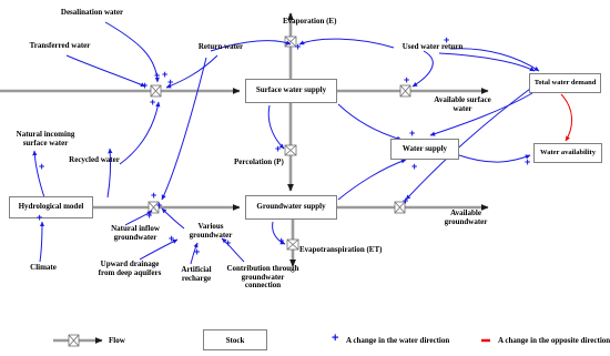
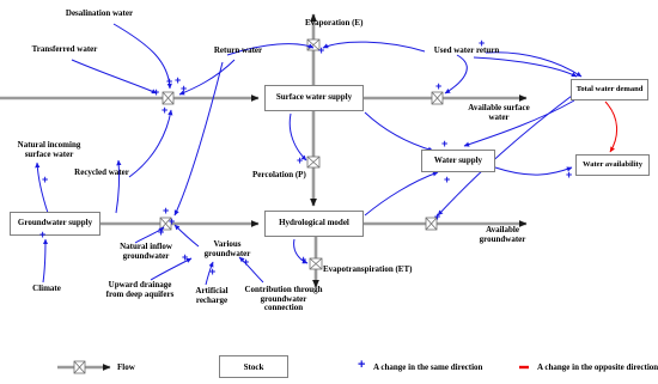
  Surface water supply
- Groundwater supply
+ Hydrological model
  Water supply
- Hydrological model
+ Groundwater supply
  Desalination water
  Transferred water
  Return water
  Used water return
  Natural incoming
  surface water
  Recycled water
  Climate
  Natural inflow
  groundwater
  Various
  groundwater
  Upward drainage
  from deep aquifers
  Artificial
  recharge
  Contribution through
  groundwater
  connection
  Evaporation (E)
  Percolation (P)
  Evapotranspiration (ET)
  Available surface
  water
  Available
  groundwater
  +
  +
  +
  +
  +
  +
  +
  +
  +
  +
  +
  +
  +
  +
  +
  +
  +
  +
  +
  +
  +
  +
  Flow
  Stock
  +
- A change in the water direction
+ A change in the same direction
  A change in the opposite direction
